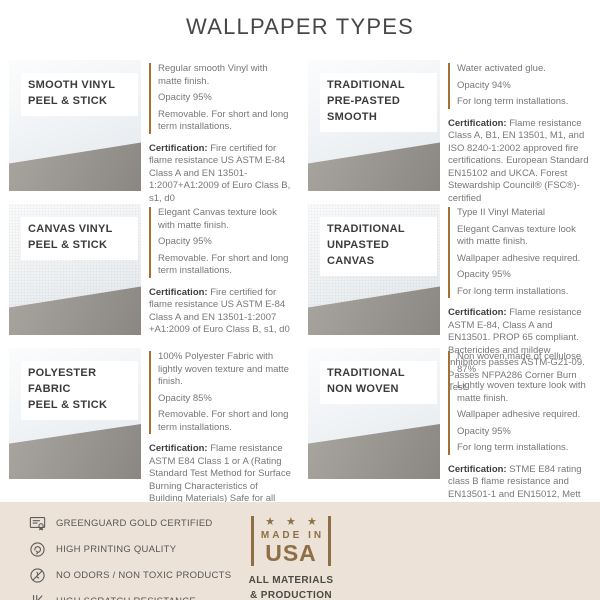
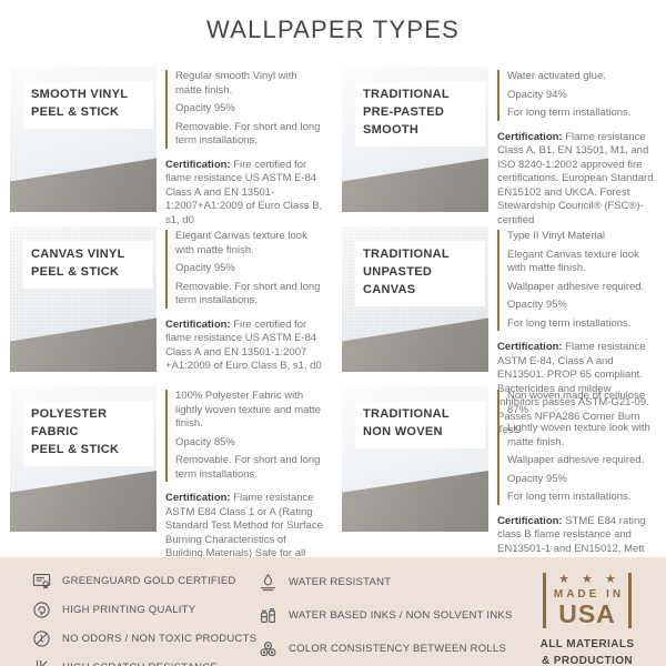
  WALLPAPER TYPES
  SMOOTH VINYL
  PEEL & STICK
  Regular smooth Vinyl with matte finish.
  Opacity 95%
  Removable. For short and long term installations.
  Certification: Fire certified for flame resistance US ASTM E-84 Class A and EN 13501-1:2007+A1:2009 of Euro Class B, s1, d0
  TRADITIONAL
  PRE-PASTED SMOOTH
  Water activated glue.
  Opacity 94%
  For long term installations.
  Certification: Flame resistance Class A, B1, EN 13501, M1, and ISO 8240-1:2002 approved fire certifications. European Standard EN15102 and UKCA. Forest Stewardship Council® (FSC®)-certified
  CANVAS VINYL
  PEEL & STICK
  Elegant Canvas texture look with matte finish.
  Opacity 95%
  Removable. For short and long term installations.
  Certification: Fire certified for flame resistance US ASTM E-84 Class A and EN 13501-1:2007 +A1:2009 of Euro Class B, s1, d0
  TRADITIONAL
  UNPASTED CANVAS
  Type II Vinyl Material
  Elegant Canvas texture look with matte finish.
  Wallpaper adhesive required.
  Opacity 95%
  For long term installations.
  Certification: Flame resistance ASTM E-84, Class A and EN13501. PROP 65 compliant. Bactericides and mildew inhibitors passes ASTM-G21-09. Passes NFPA286 Corner Burn Test.
  POLYESTER FABRIC
  PEEL & STICK
  100% Polyester Fabric with lightly woven texture and matte finish.
  Opacity 85%
  Removable. For short and long term installations.
  Certification: Flame resistance ASTM E84 Class 1 or A (Rating Standard Test Method for Surface Burning Characteristics of Building Materials) Safe for all
  TRADITIONAL
  NON WOVEN
  Non woven,made of cellulose 87%
  Lightly woven texture look with matte finish.
  Wallpaper adhesive required.
  Opacity 95%
  For long term installations.
  GREENGUARD GOLD CERTIFIED
  HIGH PRINTING QUALITY
  NO ODORS / NON TOXIC PRODUCTS
+ WATER RESISTANT
+ WATER BASED INKS / NON SOLVENT INKS
+ COLOR CONSISTENCY BETWEEN ROLLS
  ★ ★ ★
  MADE IN
  USA
  ALL MATERIALS
  & PRODUCTION
